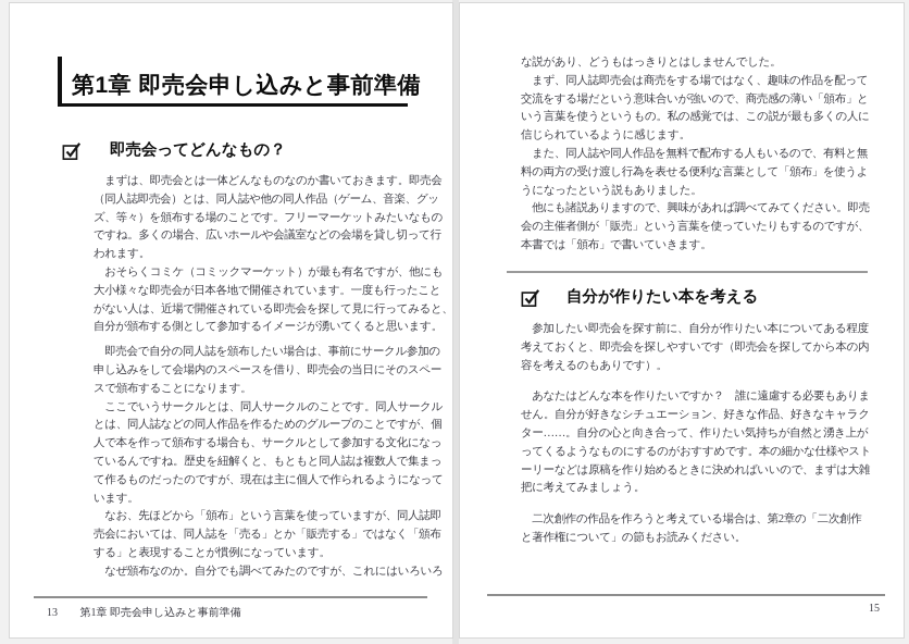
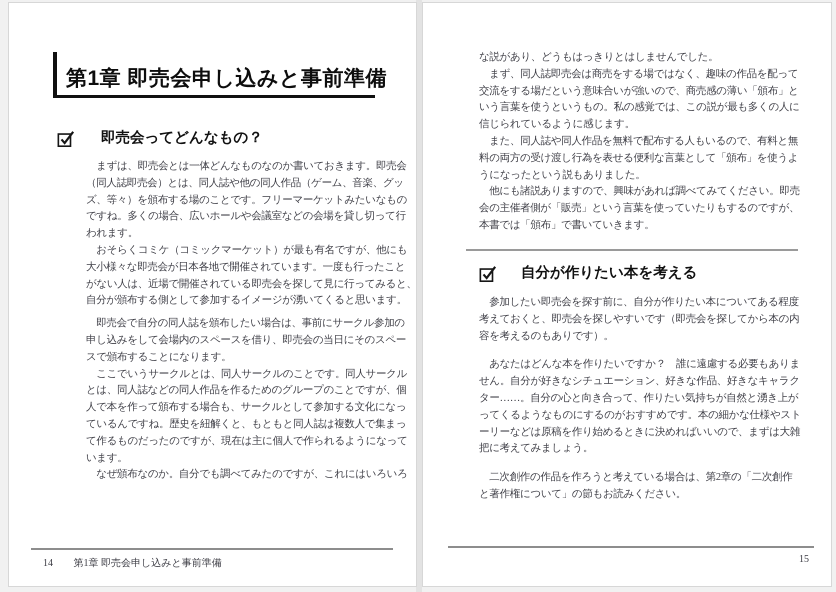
  第1章 即売会申し込みと事前準備
  即売会ってどんなもの？
  まずは、即売会とは一体どんなものなのか書いておきます。即売会
  （同人誌即売会）とは、同人誌や他の同人作品（ゲーム、音楽、グッ
  ズ、等々）を頒布する場のことです。フリーマーケットみたいなもの
  ですね。多くの場合、広いホールや会議室などの会場を貸し切って行
  われます。
  おそらくコミケ（コミックマーケット）が最も有名ですが、他にも
  大小様々な即売会が日本各地で開催されています。一度も行ったこと
  がない人は、近場で開催されている即売会を探して見に行ってみると、
  自分が頒布する側として参加するイメージが湧いてくると思います。
  即売会で自分の同人誌を頒布したい場合は、事前にサークル参加の
  申し込みをして会場内のスペースを借り、即売会の当日にそのスペー
  スで頒布することになります。
  ここでいうサークルとは、同人サークルのことです。同人サークル
  とは、同人誌などの同人作品を作るためのグループのことですが、個
  人で本を作って頒布する場合も、サークルとして参加する文化になっ
  ているんですね。歴史を紐解くと、もともと同人誌は複数人で集まっ
  て作るものだったのですが、現在は主に個人で作られるようになって
  います。
- なお、先ほどから「頒布」という言葉を使っていますが、同人誌即
- 売会においては、同人誌を「売る」とか「販売する」ではなく「頒布
- する」と表現することが慣例になっています。
  なぜ頒布なのか。自分でも調べてみたのですが、これにはいろいろ
- 13 第1章 即売会申し込みと事前準備
+ 14 第1章 即売会申し込みと事前準備
  な説があり、どうもはっきりとはしませんでした。
  まず、同人誌即売会は商売をする場ではなく、趣味の作品を配って
  交流をする場だという意味合いが強いので、商売感の薄い「頒布」と
  いう言葉を使うというもの。私の感覚では、この説が最も多くの人に
  信じられているように感じます。
  また、同人誌や同人作品を無料で配布する人もいるので、有料と無
  料の両方の受け渡し行為を表せる便利な言葉として「頒布」を使うよ
  うになったという説もありました。
  他にも諸説ありますので、興味があれば調べてみてください。即売
  会の主催者側が「販売」という言葉を使っていたりもするのですが、
  本書では「頒布」で書いていきます。
  自分が作りたい本を考える
  参加したい即売会を探す前に、自分が作りたい本についてある程度
  考えておくと、即売会を探しやすいです（即売会を探してから本の内
  容を考えるのもありです）。
  あなたはどんな本を作りたいですか？ 誰に遠慮する必要もありま
  せん。自分が好きなシチュエーション、好きな作品、好きなキャラク
  ター……。自分の心と向き合って、作りたい気持ちが自然と湧き上が
  ってくるようなものにするのがおすすめです。本の細かな仕様やスト
  ーリーなどは原稿を作り始めるときに決めればいいので、まずは大雑
  把に考えてみましょう。
  二次創作の作品を作ろうと考えている場合は、第2章の「二次創作
  と著作権について」の節もお読みください。
  15
